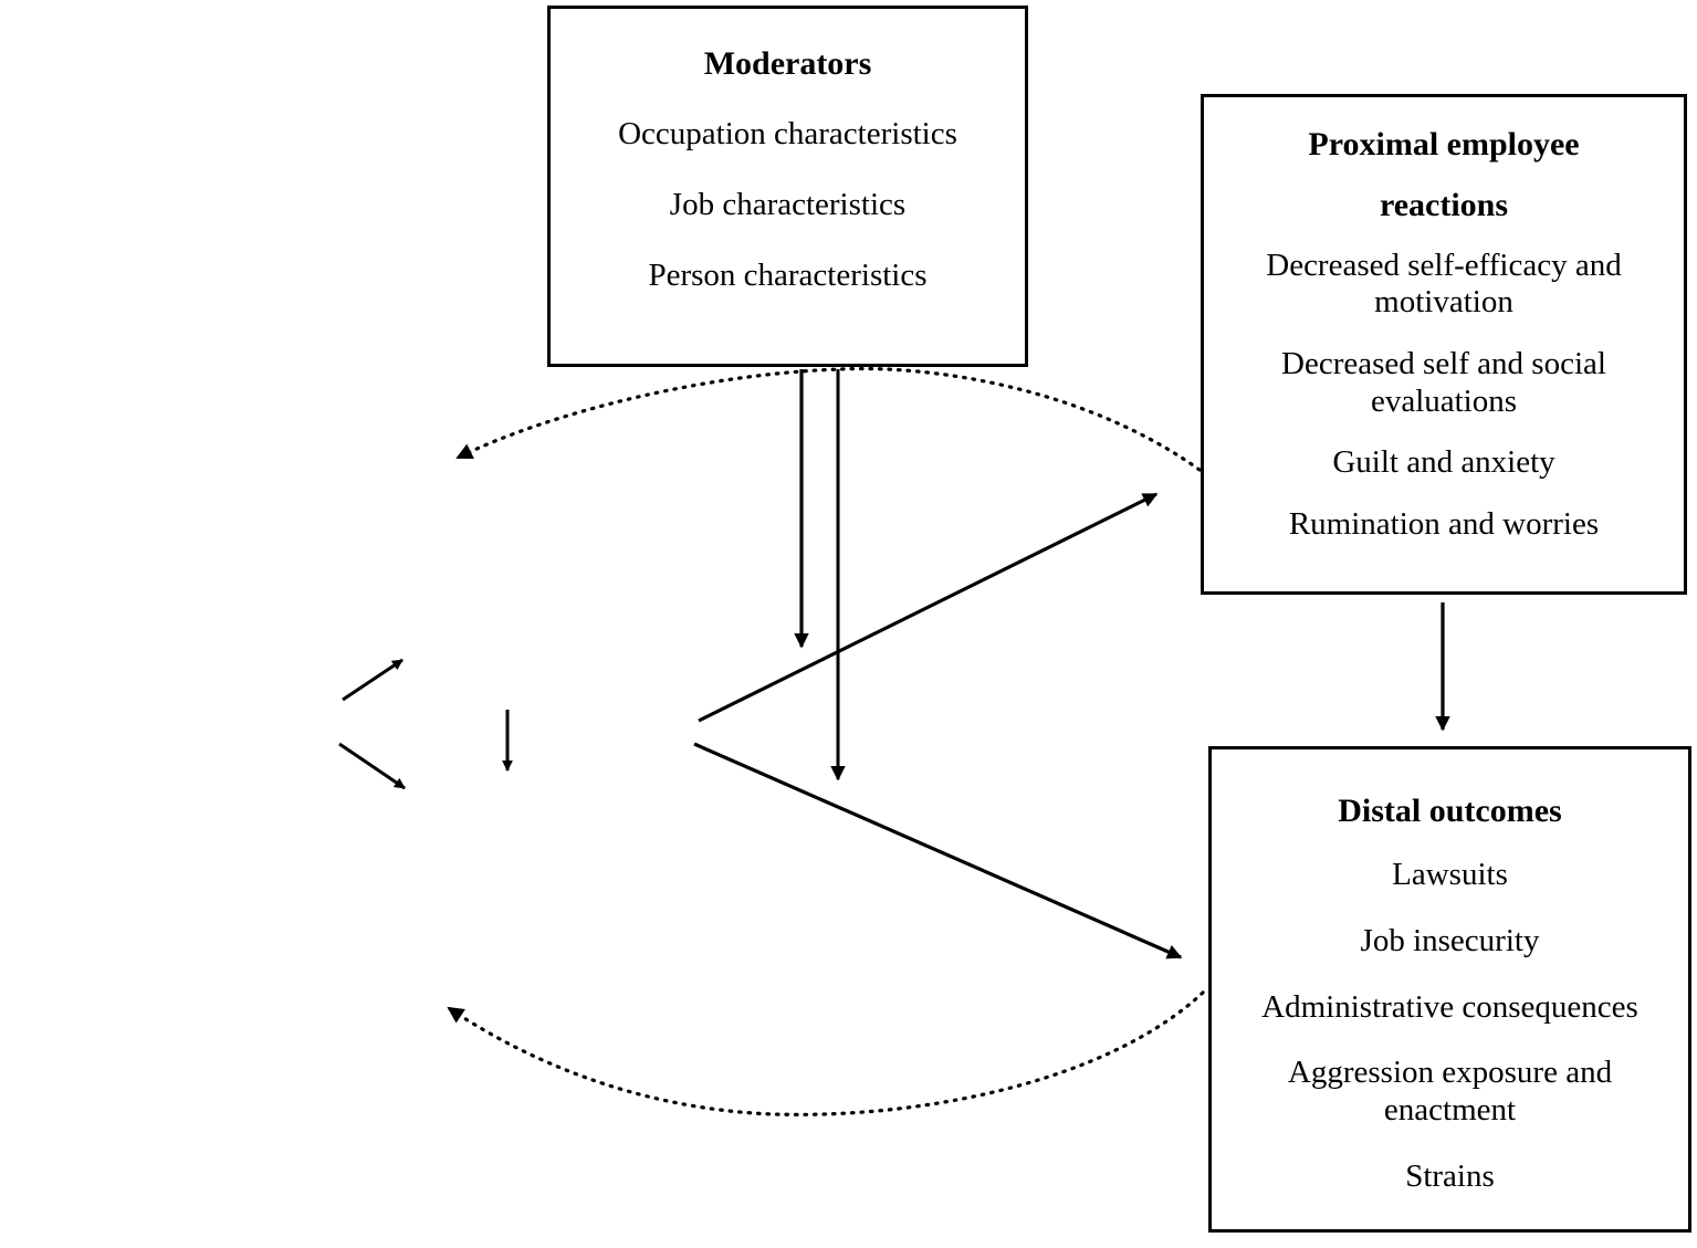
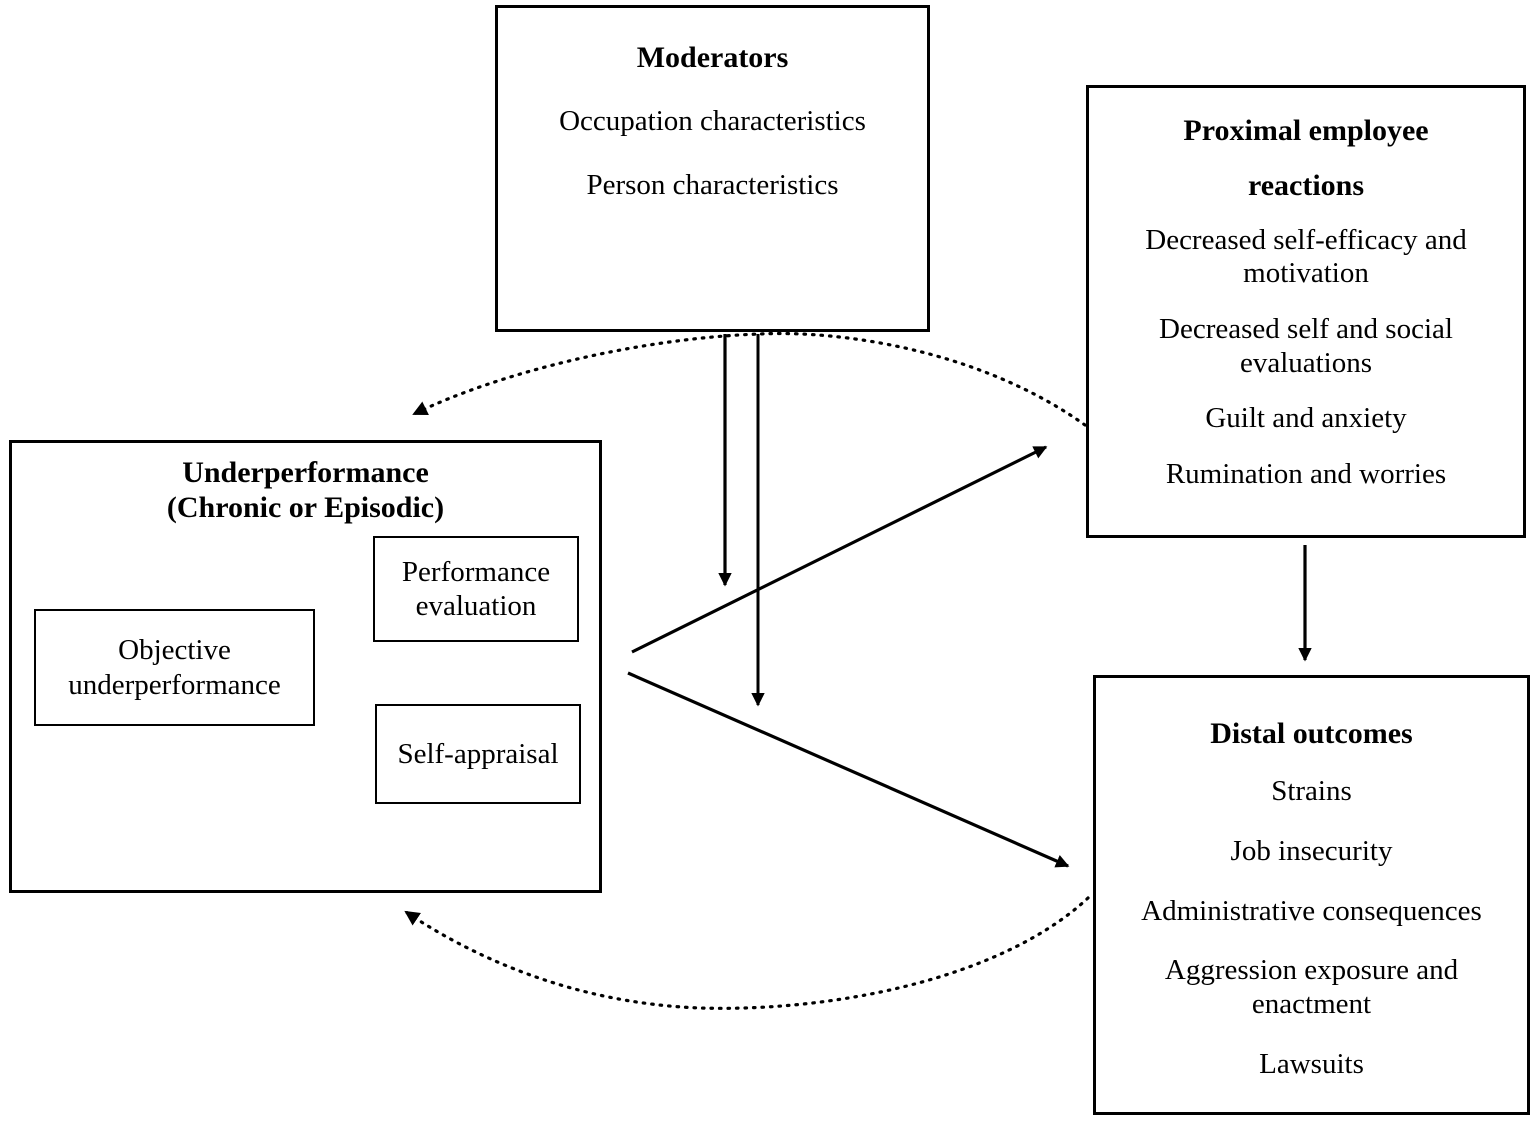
  Moderators
  Occupation characteristics
- Job characteristics
  Person characteristics
  Proximal employee
  reactions
  Decreased self-efficacy and motivation
  Decreased self and social evaluations
  Guilt and anxiety
  Rumination and worries
+ Underperformance
+ (Chronic or Episodic)
+ Objective underperformance
+ Performance evaluation
+ Self-appraisal
  Distal outcomes
- Lawsuits
+ Strains
  Job insecurity
  Administrative consequences
  Aggression exposure and enactment
- Strains
+ Lawsuits
